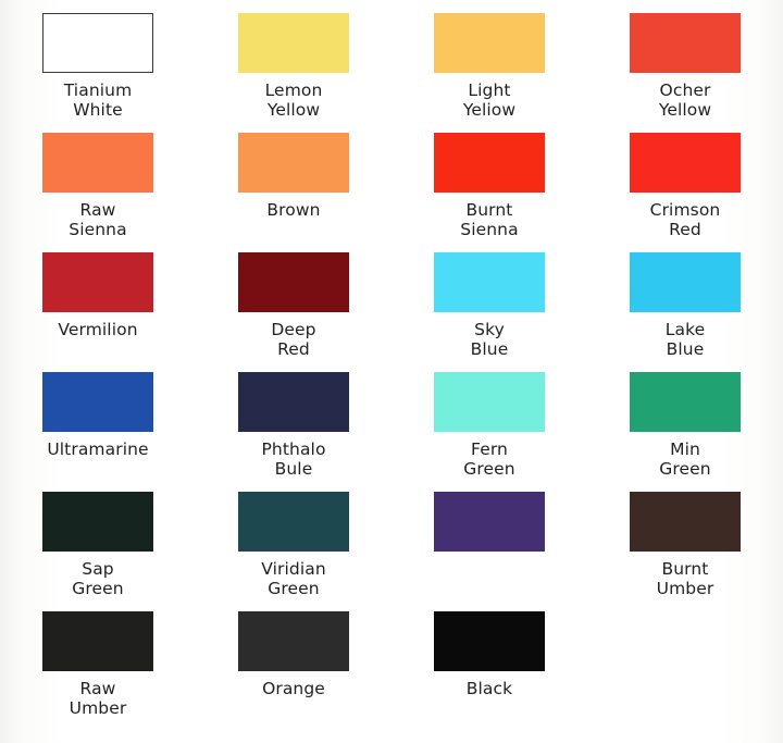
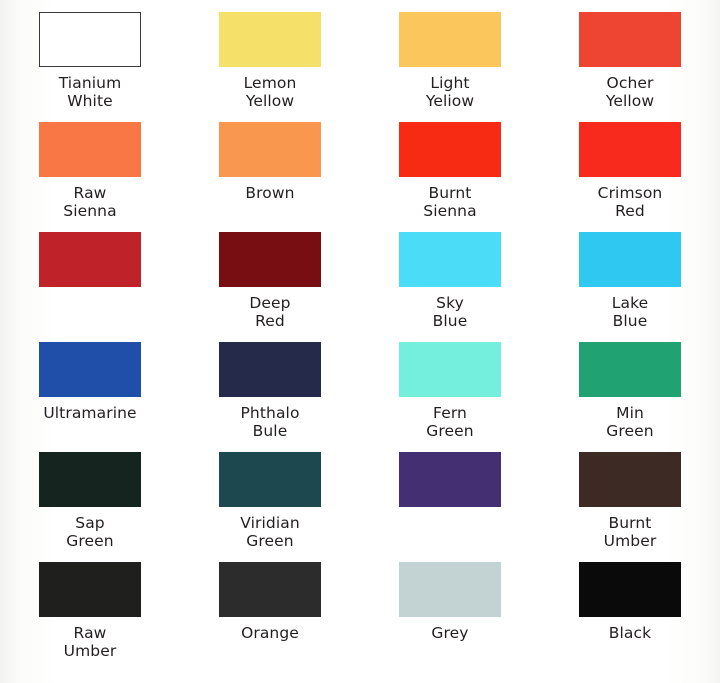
  Tianium
  White
  Lemon
  Yellow
  Light
  Yeliow
  Ocher
  Yellow
  Raw
  Sienna
  Brown
  Burnt
  Sienna
  Crimson
  Red
- Vermilion
  Deep
  Red
  Sky
  Blue
  Lake
  Blue
  Ultramarine
  Phthalo
  Bule
  Fern
  Green
  Min
  Green
  Sap
  Green
  Viridian
  Green
  Burnt
  Umber
  Raw
  Umber
  Orange
+ Grey
  Black
